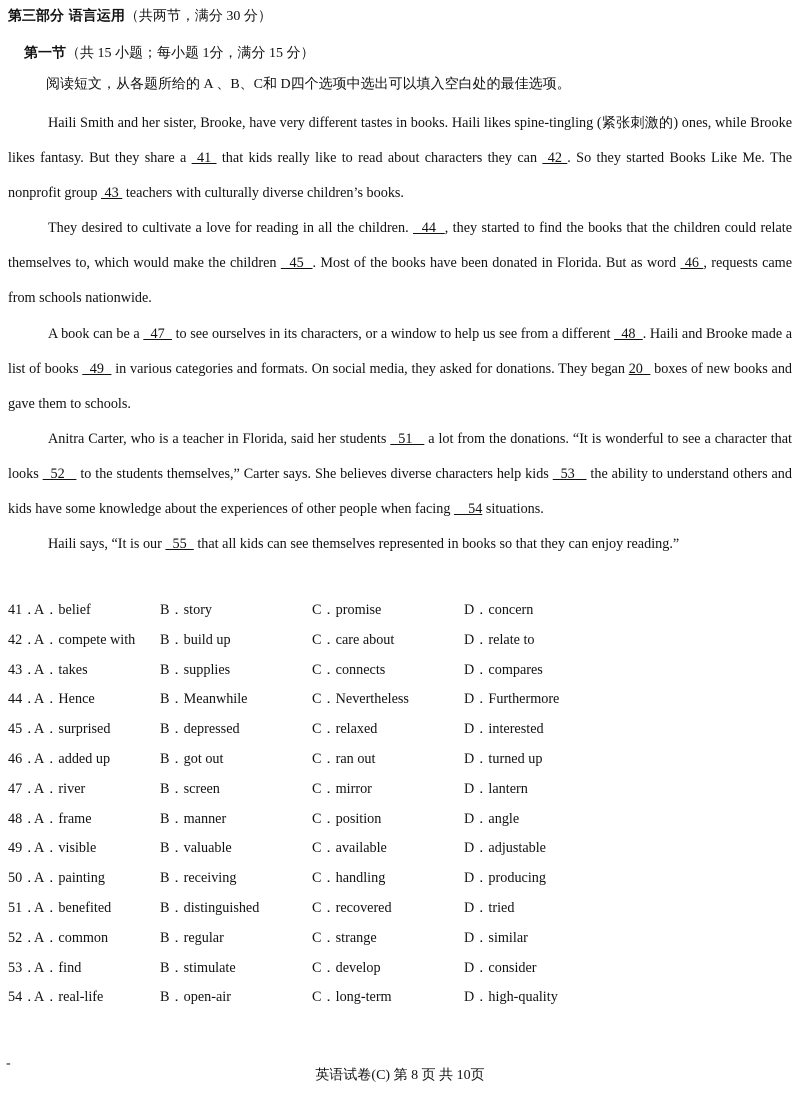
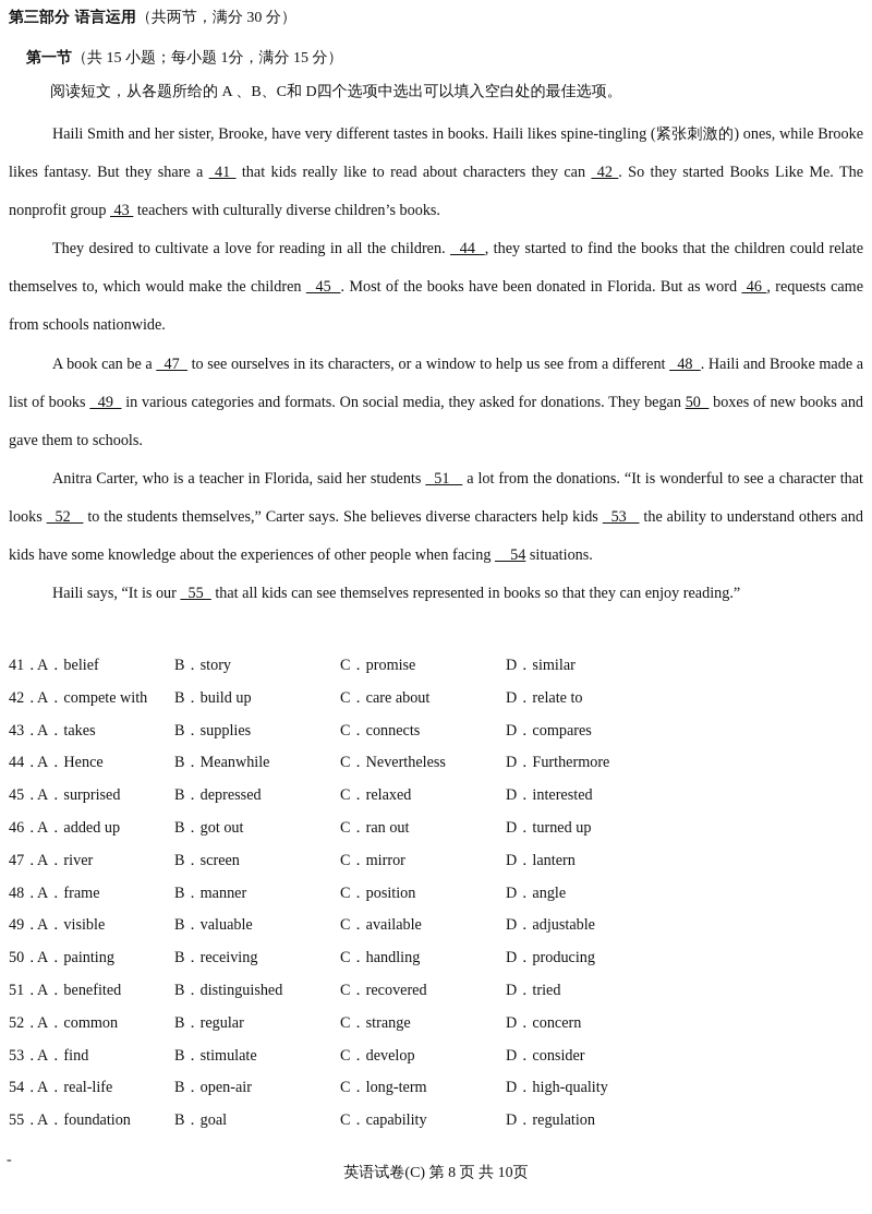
  第三部分 语言运用（共两节，满分 30 分）
  第一节（共 15 小题；每小题 1分，满分 15 分）
  阅读短文，从各题所给的 A 、B、C和 D四个选项中选出可以填入空白处的最佳选项。
  Haili Smith and her sister, Brooke, have very different tastes in books. Haili likes spine-tingling (紧张刺激的) ones, while Brooke likes fantasy. But they share a 41 that kids really like to read about characters they can 42 . So they started Books Like Me. The nonprofit group 43 teachers with culturally diverse children’s books.
  They desired to cultivate a love for reading in all the children. 44 , they started to find the books that the children could relate themselves to, which would make the children 45 . Most of the books have been donated in Florida. But as word 46 , requests came from schools nationwide.
- A book can be a 47 to see ourselves in its characters, or a window to help us see from a different 48 . Haili and Brooke made a list of books 49 in various categories and formats. On social media, they asked for donations. They began 20 boxes of new books and gave them to schools.
+ A book can be a 47 to see ourselves in its characters, or a window to help us see from a different 48 . Haili and Brooke made a list of books 49 in various categories and formats. On social media, they asked for donations. They began 50 boxes of new books and gave them to schools.
  Anitra Carter, who is a teacher in Florida, said her students 51 a lot from the donations. “It is wonderful to see a character that looks 52 to the students themselves,” Carter says. She believes diverse characters help kids 53 the ability to understand others and kids have some knowledge about the experiences of other people when facing 54 situations.
  Haili says, “It is our 55 that all kids can see themselves represented in books so that they can enjoy reading.”
  41．
  A．belief
  B．story
  C．promise
- D．concern
+ D．similar
  42．
  A．compete with
  B．build up
  C．care about
  D．relate to
  43．
  A．takes
  B．supplies
  C．connects
  D．compares
  44．
  A．Hence
  B．Meanwhile
  C．Nevertheless
  D．Furthermore
  45．
  A．surprised
  B．depressed
  C．relaxed
  D．interested
  46．
  A．added up
  B．got out
  C．ran out
  D．turned up
  47．
  A．river
  B．screen
  C．mirror
  D．lantern
  48．
  A．frame
  B．manner
  C．position
  D．angle
  49．
  A．visible
  B．valuable
  C．available
  D．adjustable
  50．
  A．painting
  B．receiving
  C．handling
  D．producing
  51．
  A．benefited
  B．distinguished
  C．recovered
  D．tried
  52．
  A．common
  B．regular
  C．strange
- D．similar
+ D．concern
  53．
  A．find
  B．stimulate
  C．develop
  D．consider
  54．
  A．real-life
  B．open-air
  C．long-term
  D．high-quality
+ 55．
+ A．foundation
+ B．goal
+ C．capability
+ D．regulation
  -
  英语试卷(C) 第 8 页 共 10页
